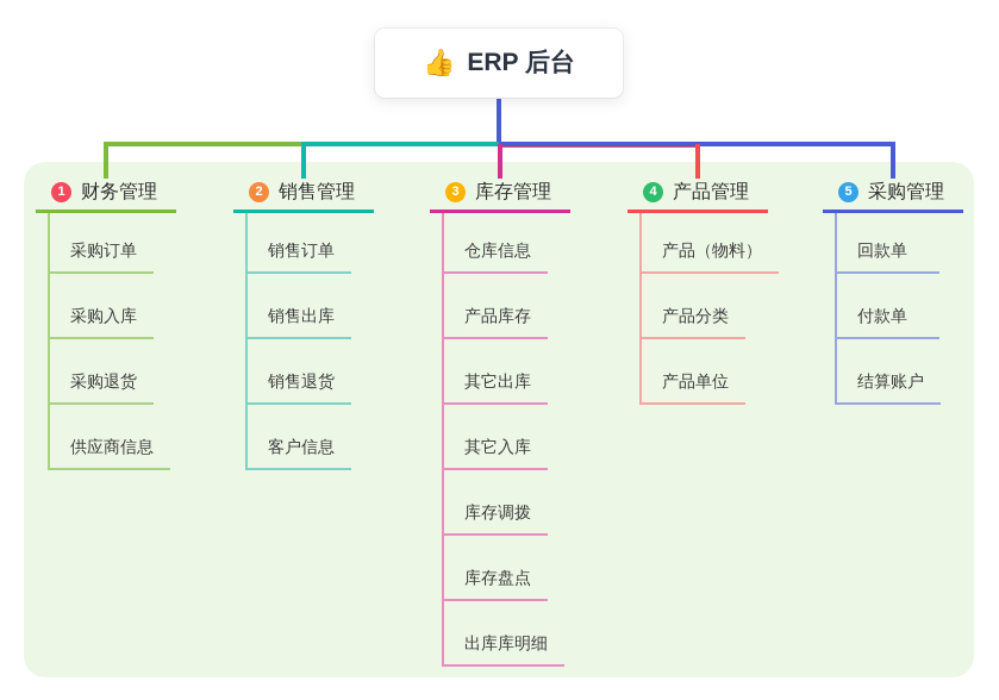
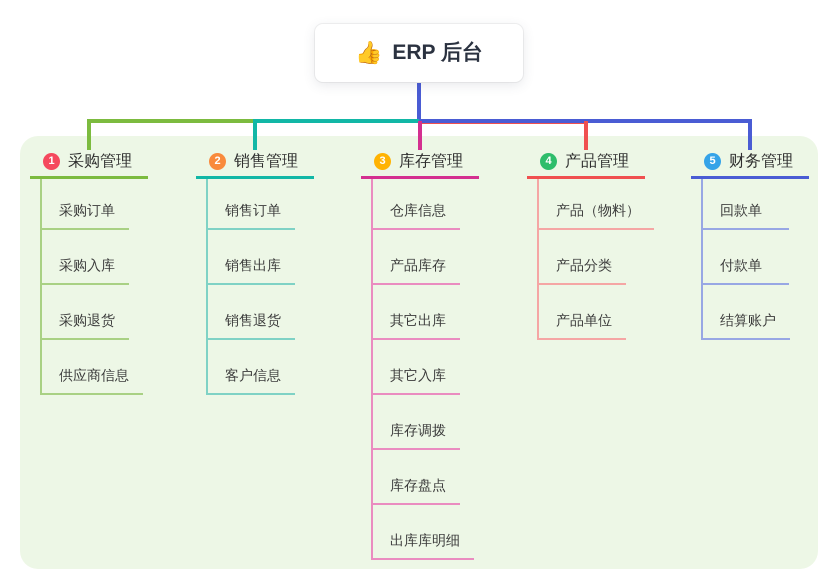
  👍
  ERP 后台
  1
- 财务管理
+ 采购管理
  采购订单
  采购入库
  采购退货
  供应商信息
  2
  销售管理
  销售订单
  销售出库
  销售退货
  客户信息
  3
  库存管理
  仓库信息
  产品库存
  其它出库
  其它入库
  库存调拨
  库存盘点
  出库库明细
  4
  产品管理
  产品（物料）
  产品分类
  产品单位
  5
- 采购管理
+ 财务管理
  回款单
  付款单
  结算账户
